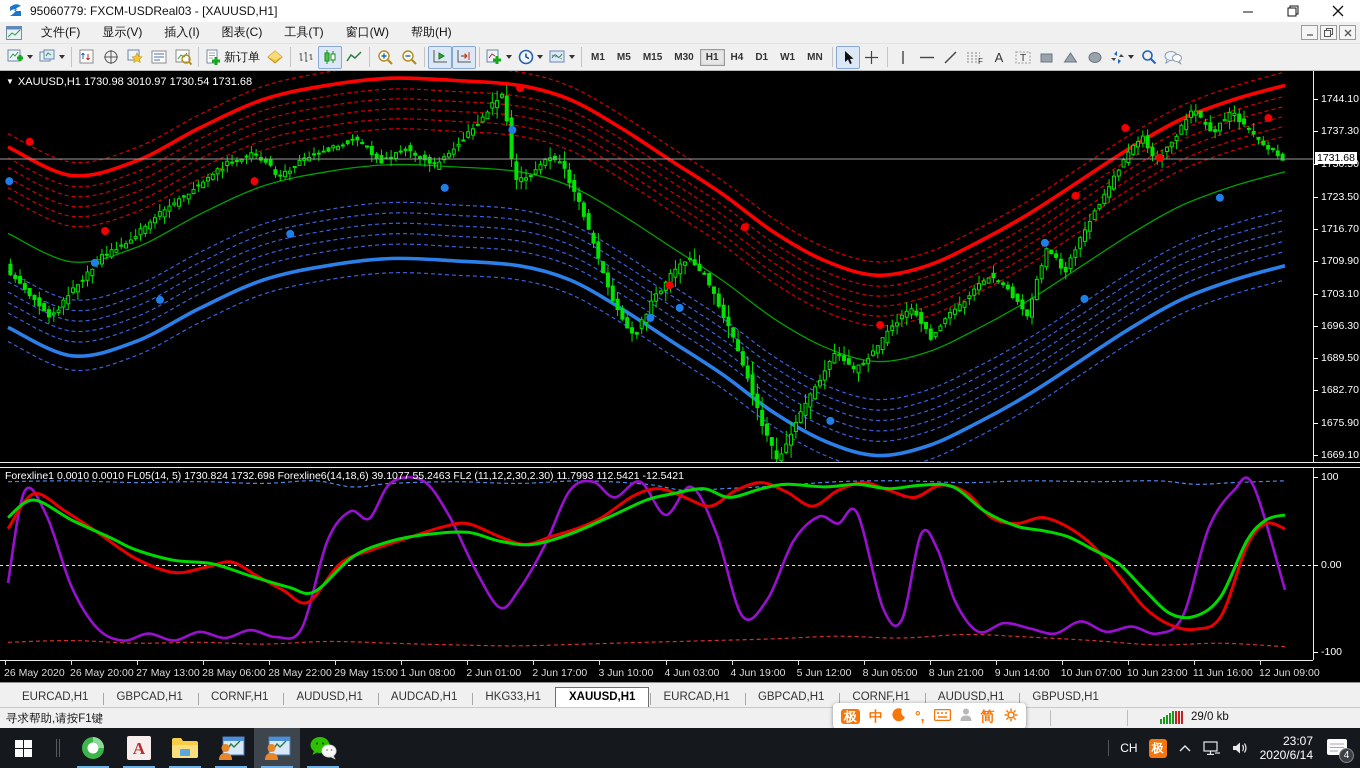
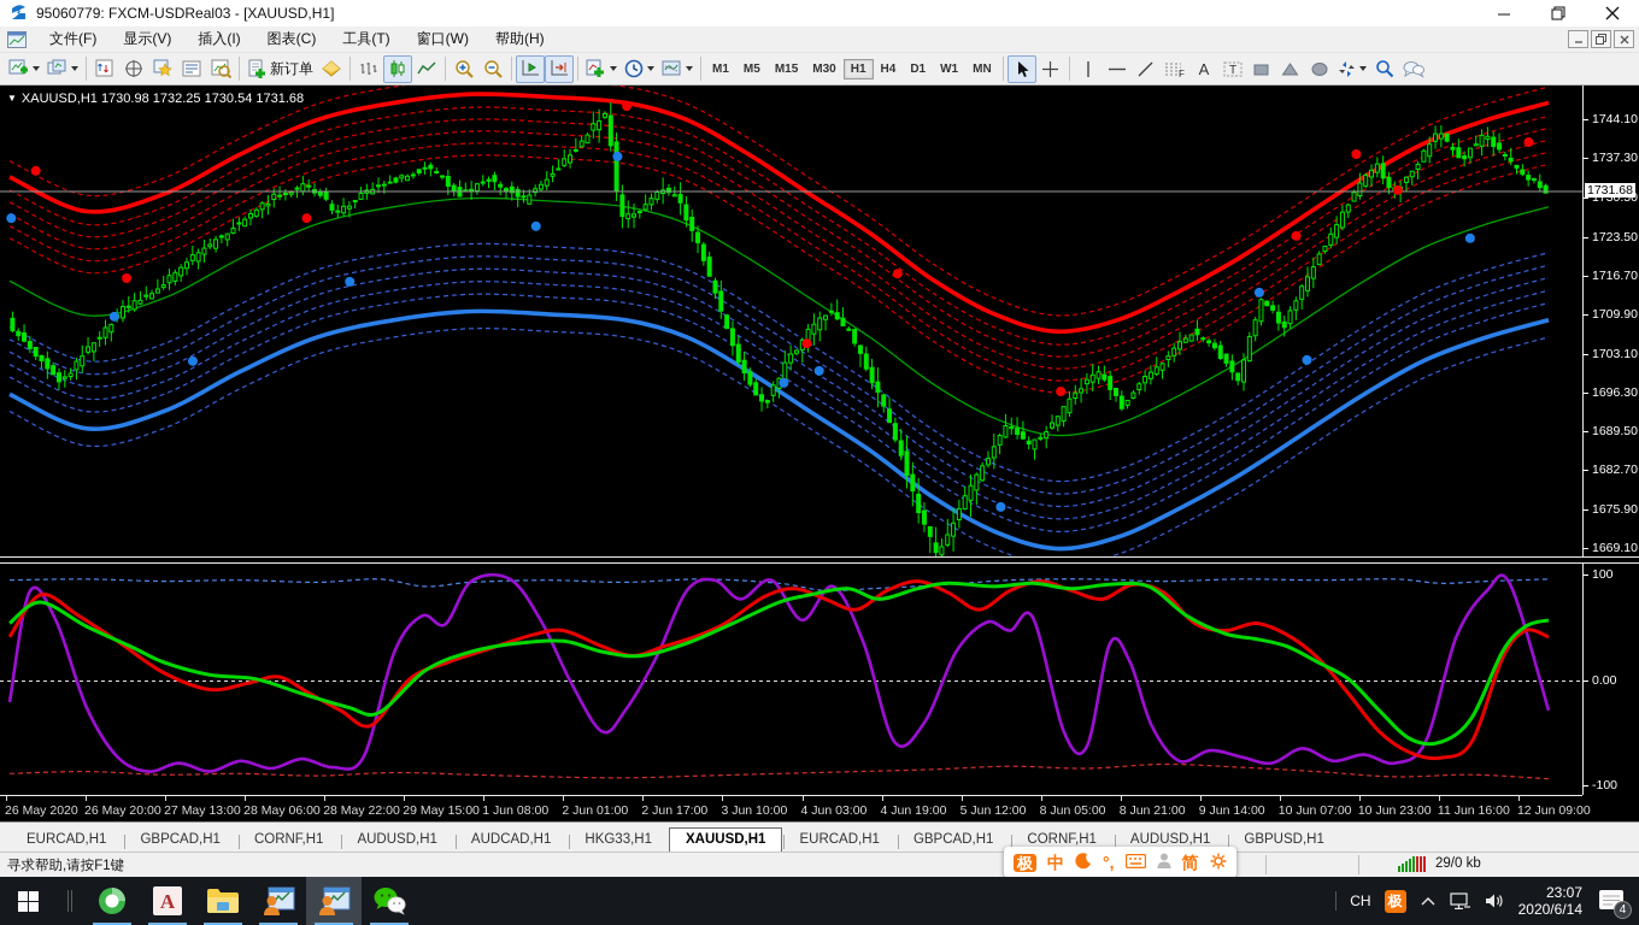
  95060779: FXCM-USDReal03 - [XAUUSD,H1]
  文件(F)
  显示(V)
  插入(I)
  图表(C)
  工具(T)
  窗口(W)
  帮助(H)
  新订单
  M1
  M5
  M15
  M30
  H1
  H4
  D1
  W1
  MN
  F
  A
  T
- ▼ XAUUSD,H1 1730.98 3010.97 1730.54 1731.68
+ ▼ XAUUSD,H1 1730.98 1732.25 1730.54 1731.68
- Forexline1 0.0010 0.0010 FL05(14, 5) 1730.824 1732.698 Forexline6(14,18,6) 39.1077 55.2463 FL2 (11,12,2,30,2.30) 11.7993 112.5421 -12.5421
  1744.10
  1737.30
  1723.50
  1716.70
  1709.90
  1703.10
  1696.30
  1689.50
  1682.70
  1675.90
  1669.10
  1731.68
  100
  0.00
  -100
  26 May 2020
  26 May 20:00
  27 May 13:00
  28 May 06:00
  28 May 22:00
  29 May 15:00
  1 Jun 08:00
  2 Jun 01:00
  2 Jun 17:00
  3 Jun 10:00
  4 Jun 03:00
  4 Jun 19:00
  5 Jun 12:00
  8 Jun 05:00
  8 Jun 21:00
  9 Jun 14:00
  10 Jun 07:00
  10 Jun 23:00
  11 Jun 16:00
  12 Jun 09:00
  EURCAD,H1
  GBPCAD,H1
  CORNF,H1
  AUDUSD,H1
  AUDCAD,H1
  HKG33,H1
  XAUUSD,H1
  EURCAD,H1
  GBPCAD,H1
  CORNF,H1
  AUDUSD,H1
  GBPUSD,H1
  寻求帮助,请按F1键
  29/0 kb
  极
  中
  °,
  简
  A
  CH
  极
  23:07
  2020/6/14
  4
